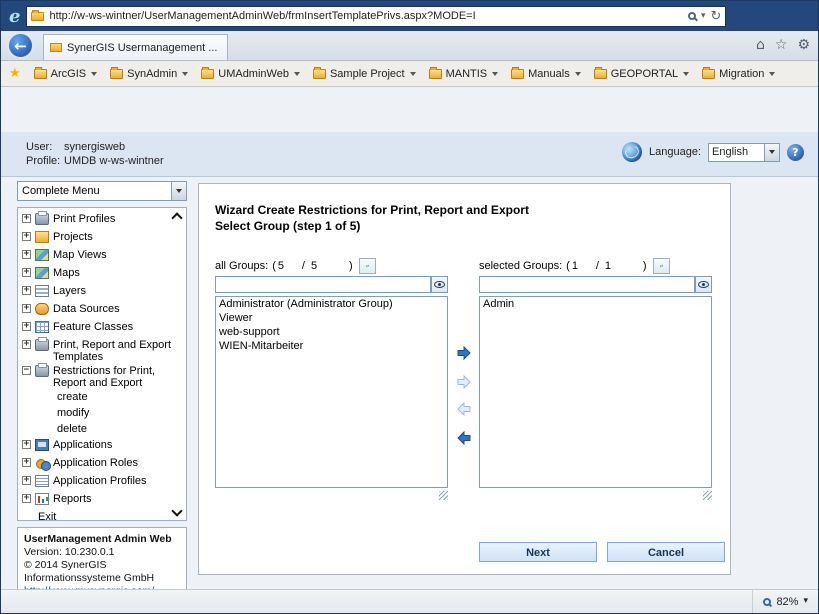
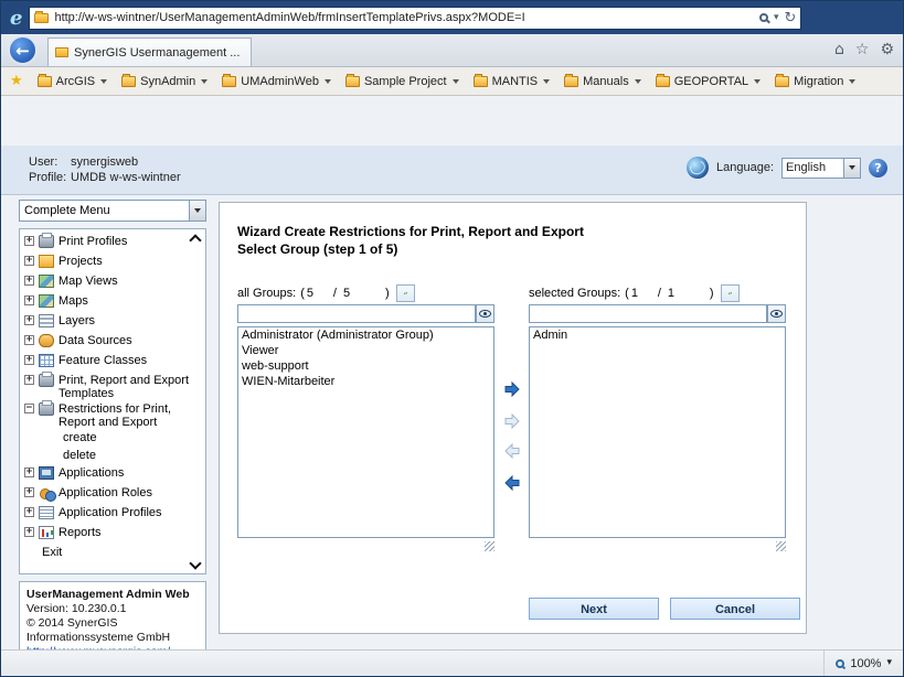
  e
  http://w-ws-wintner/UserManagementAdminWeb/frmInsertTemplatePrivs.aspx?MODE=I
  ▾
  ↻
  ←
  SynerGIS Usermanagement ...
  ⌂
  ☆
  ⚙
  ★
  ArcGIS
  SynAdmin
  UMAdminWeb
  Sample Project
  MANTIS
  Manuals
  GEOPORTAL
  Migration
  User: synergisweb
  Profile: UMDB w-ws-wintner
  Language:
  English
  ?
  Complete Menu
  +
  Print Profiles
  +
  Projects
  +
  Map Views
  +
  Maps
  +
  Layers
  +
  Data Sources
  +
  Feature Classes
  +
  Print, Report and Export Templates
  −
  Restrictions for Print, Report and Export
  create
- modify
  delete
  +
  Applications
  +
  Application Roles
  +
  Application Profiles
  +
  Reports
  Exit
  UserManagement Admin Web
  Version: 10.230.0.1
  © 2014 SynerGIS Informationssysteme GmbH
  Wizard Create Restrictions for Print, Report and Export
  Select Group (step 1 of 5)
  all Groups:
  (
  5
  /
  5
  )
  selected Groups:
  (
  1
  /
  1
  )
  Administrator (Administrator Group)
  Viewer
  web-support
  WIEN-Mitarbeiter
  Admin
  Next
  Cancel
- 82%
+ 100%
  ▾
